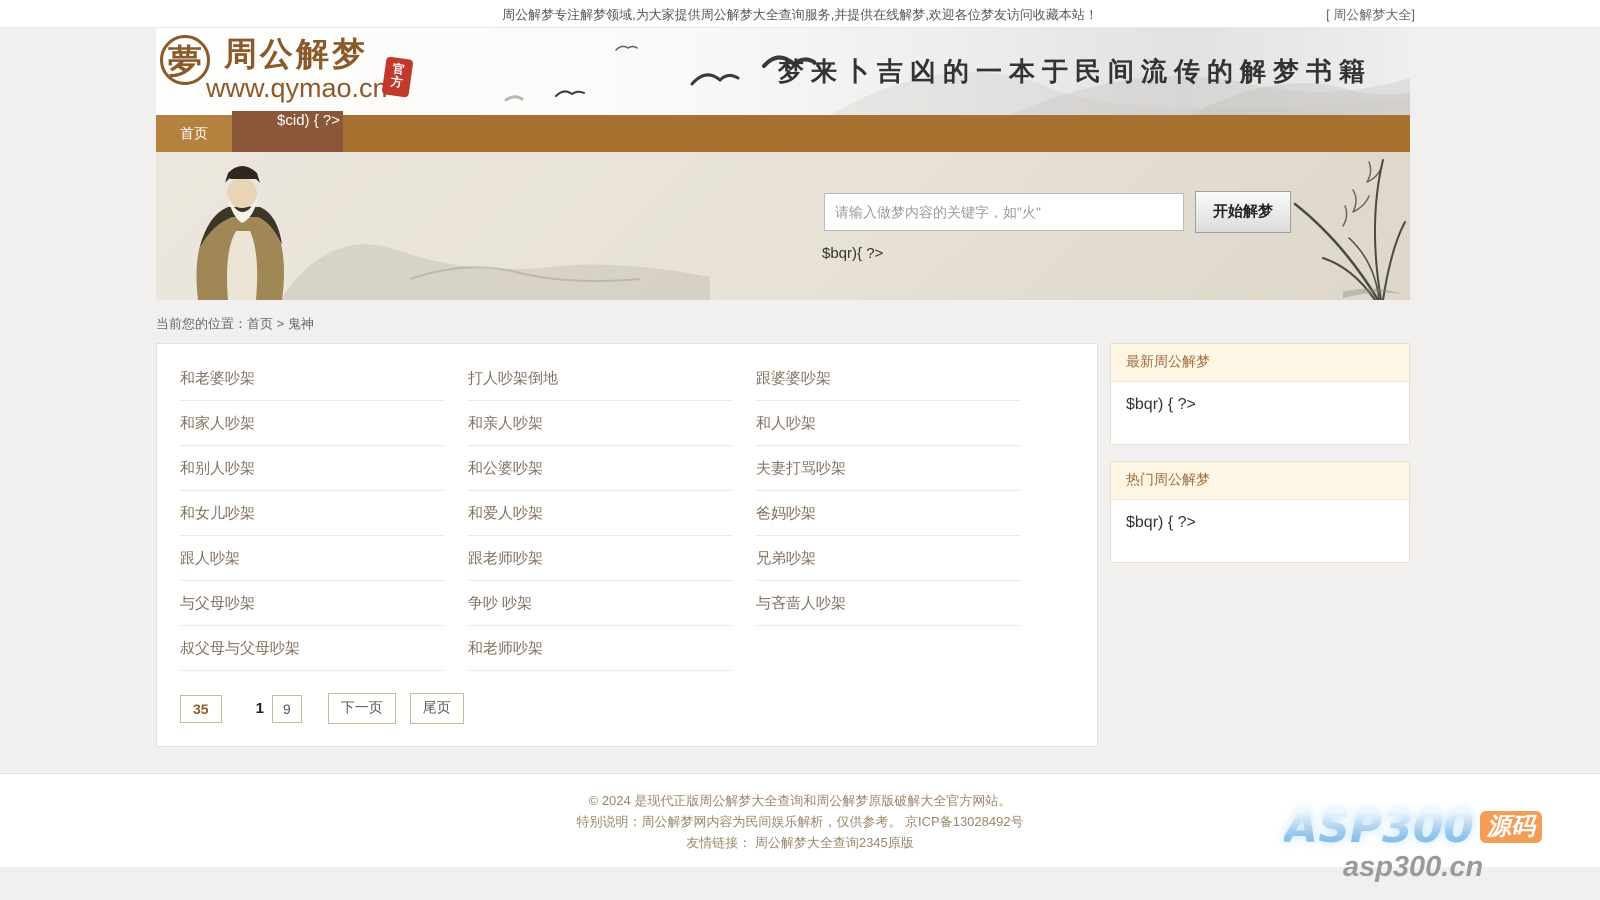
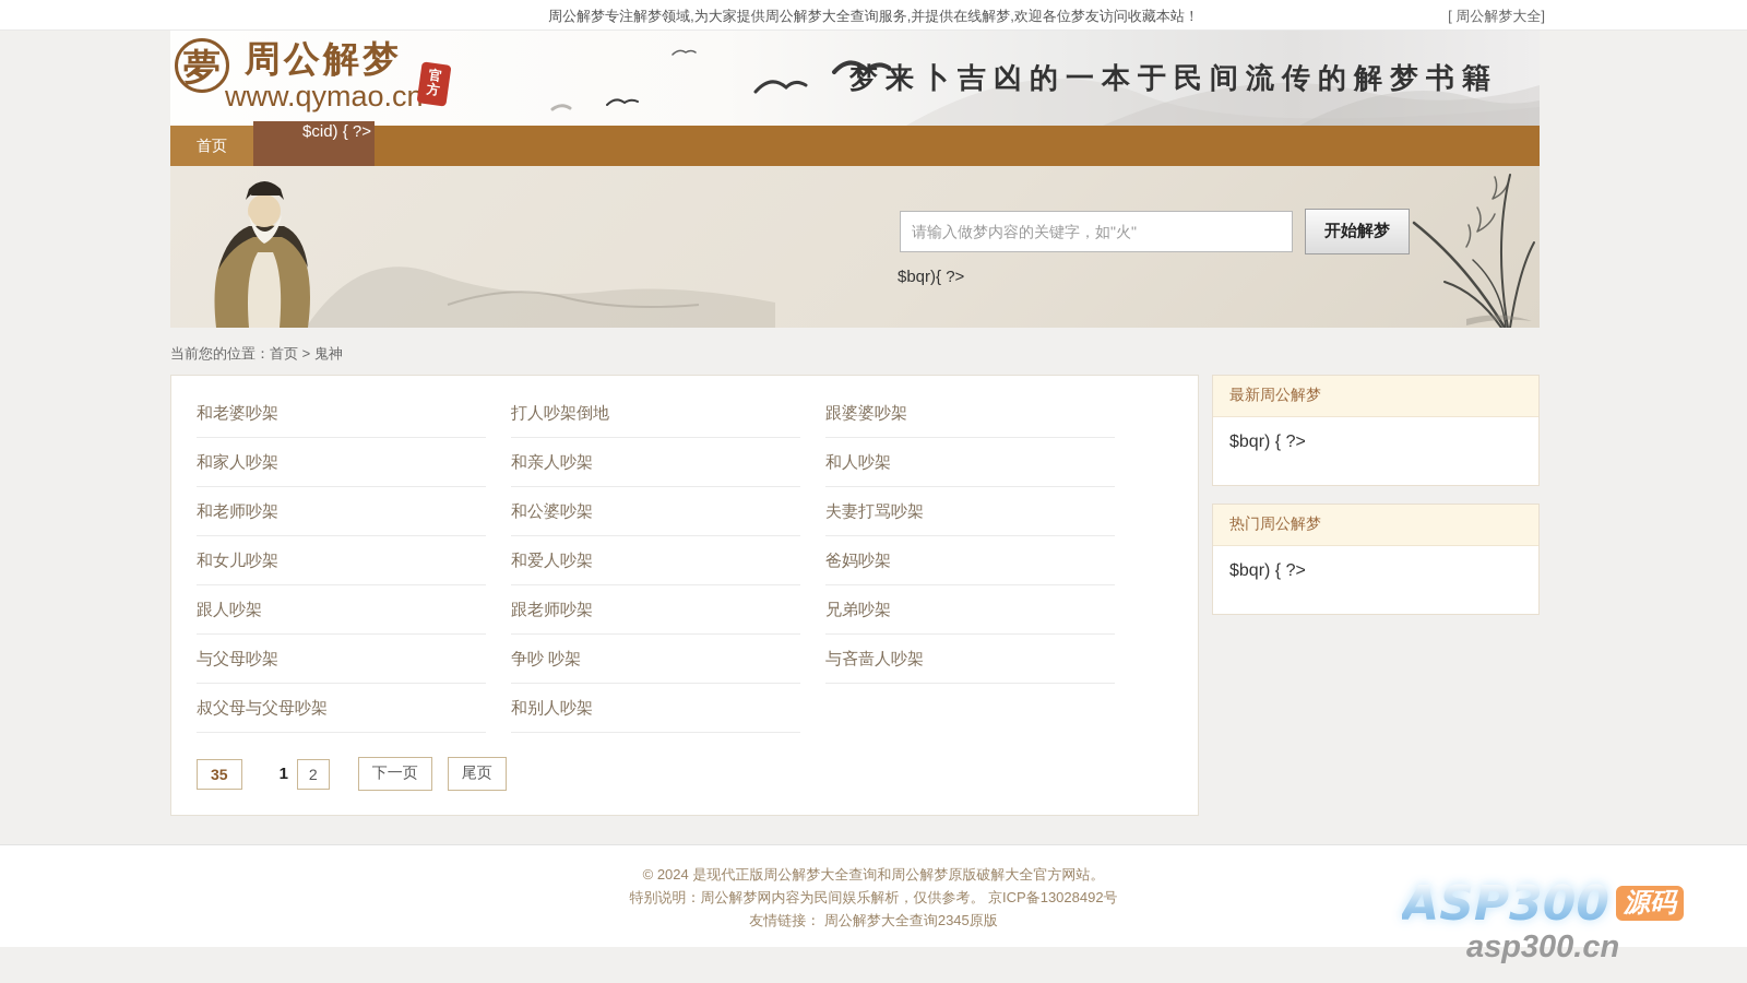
  周公解梦专注解梦领域,为大家提供周公解梦大全查询服务,并提供在线解梦,欢迎各位梦友访问收藏本站！
  [ 周公解梦大全]
  夢
  周公解梦
  www.qymao.cn
  梦来卜吉凶的一本于民间流传的解梦书籍
  首页
  $cid) { ?>
  请输入做梦内容的关键字，如"火"
  开始解梦
  $bqr){ ?>
  当前您的位置：首页 > 鬼神
  和老婆吵架
  和家人吵架
- 和别人吵架
+ 和老师吵架
  和女儿吵架
  跟人吵架
  与父母吵架
  叔父母与父母吵架
  打人吵架倒地
  和亲人吵架
  和公婆吵架
  和爱人吵架
  跟老师吵架
  争吵 吵架
- 和老师吵架
+ 和别人吵架
  跟婆婆吵架
  和人吵架
  夫妻打骂吵架
  爸妈吵架
  兄弟吵架
  与吝啬人吵架
  35
  1
- 9
+ 2
  下一页
  尾页
  最新周公解梦
  $bqr) { ?>
  热门周公解梦
  $bqr) { ?>
  © 2024 是现代正版周公解梦大全查询和周公解梦原版破解大全官方网站。
  特别说明：周公解梦网内容为民间娱乐解析，仅供参考。 京ICP备13028492号
  友情链接： 周公解梦大全查询2345原版
  ASP300 源码
  asp300.cn
